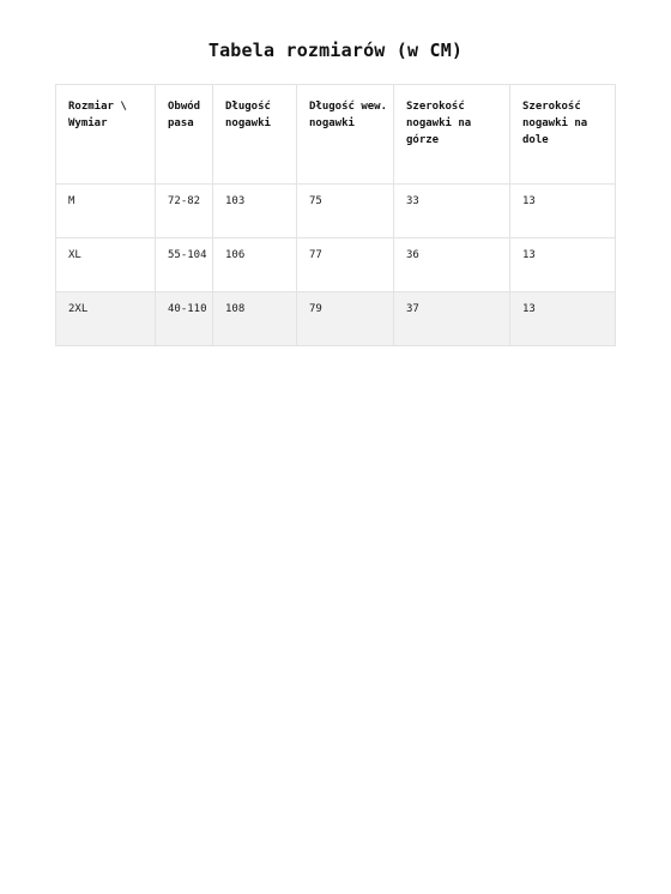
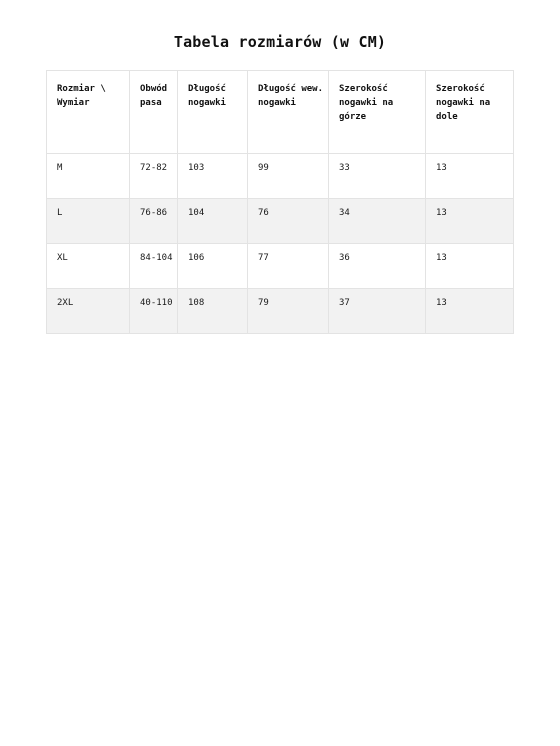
  Tabela rozmiarów (w CM)
  Rozmiar \ Wymiar	Obwód pasa	Długość nogawki	Długość wew. nogawki	Szerokość nogawki na górze	Szerokość nogawki na dole
- M	72-82	103	75	33	13
+ M	72-82	103	99	33	13
+ L	76-86	104	76	34	13
- XL	55-104	106	77	36	13
+ XL	84-104	106	77	36	13
  2XL	40-110	108	79	37	13
